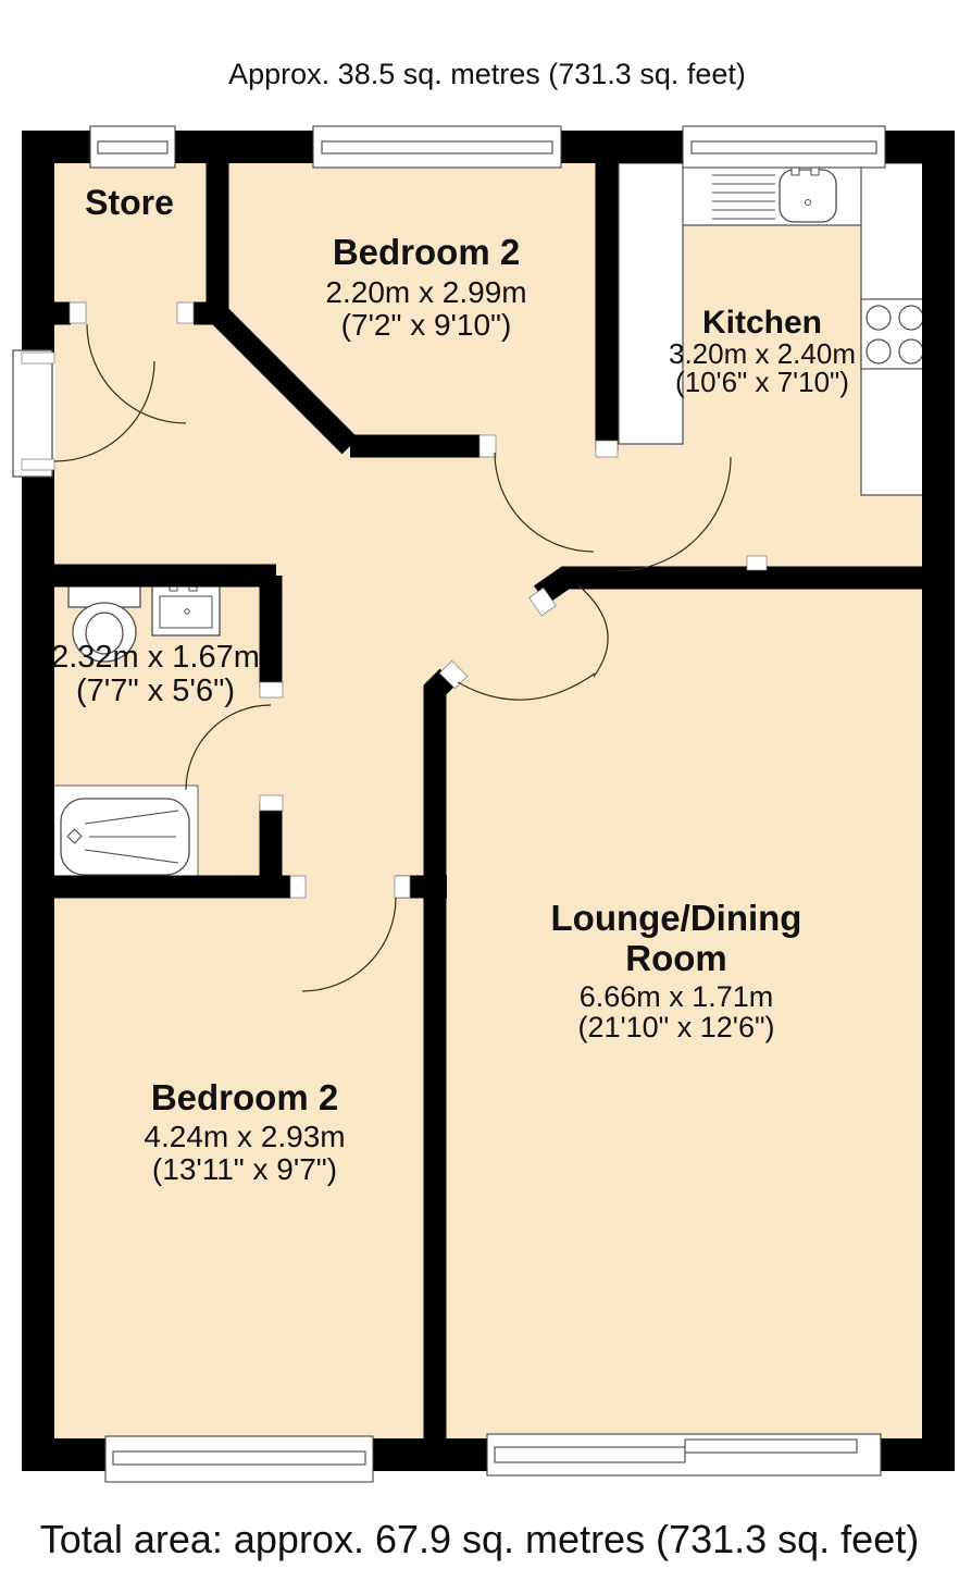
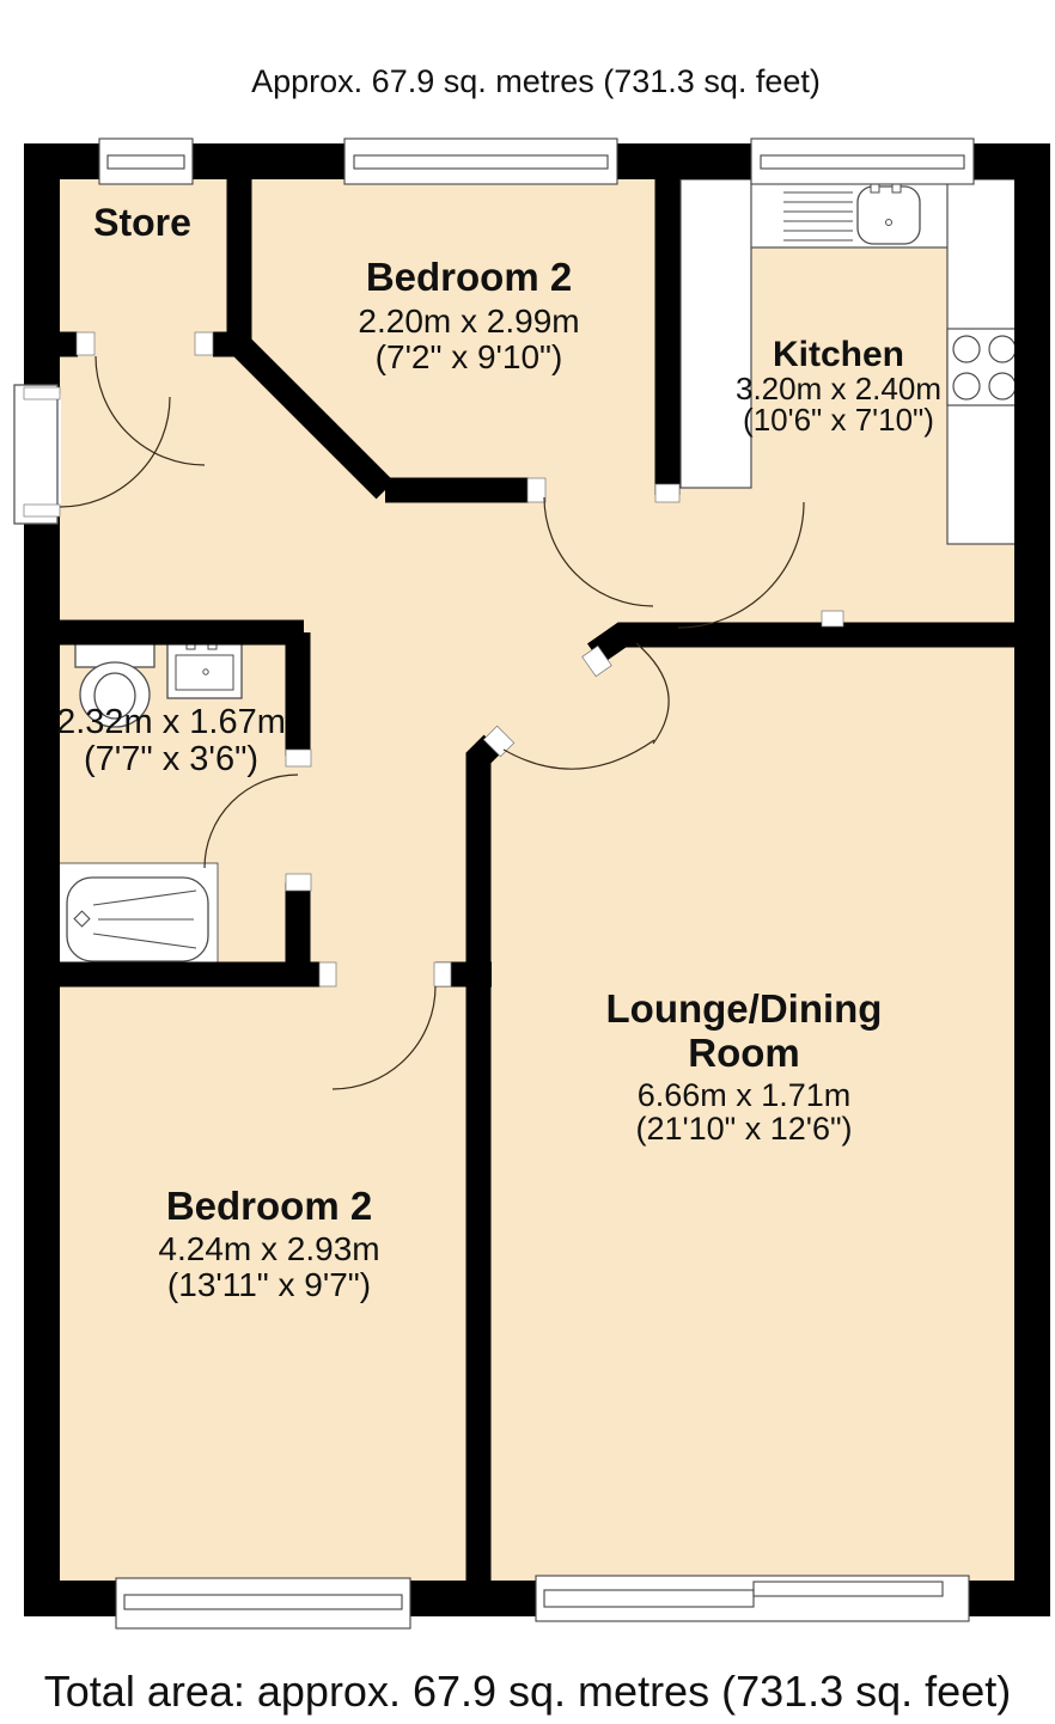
- Approx. 38.5 sq. metres (731.3 sq. feet)
+ Approx. 67.9 sq. metres (731.3 sq. feet)
  Store
  Bedroom 2
  2.20m x 2.99m
  (7'2" x 9'10")
  Kitchen
  3.20m x 2.40m
  (10'6" x 7'10")
  2.32m x 1.67m
- (7'7" x 5'6")
+ (7'7" x 3'6")
  Lounge/Dining
  Room
  6.66m x 1.71m
  (21'10" x 12'6")
  Bedroom 2
  4.24m x 2.93m
  (13'11" x 9'7")
  Total area: approx. 67.9 sq. metres (731.3 sq. feet)
